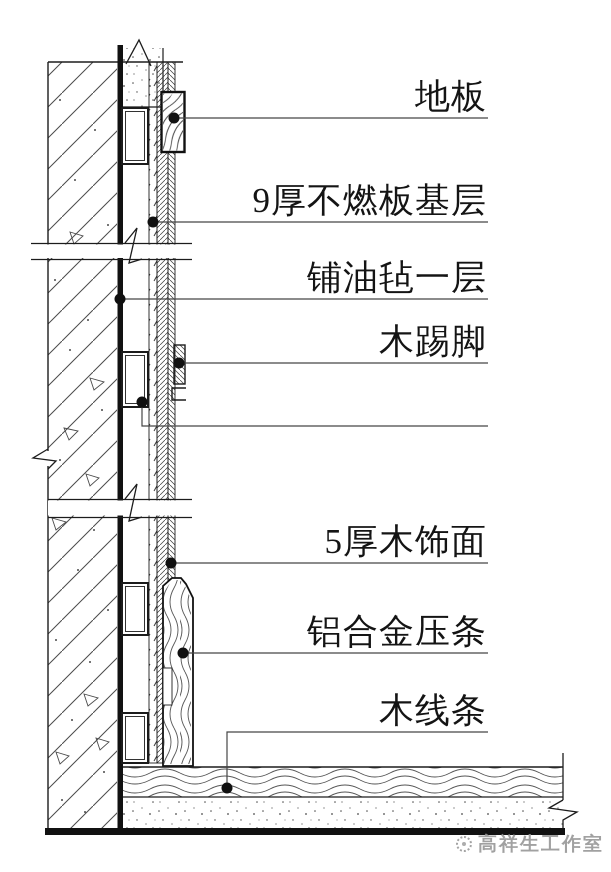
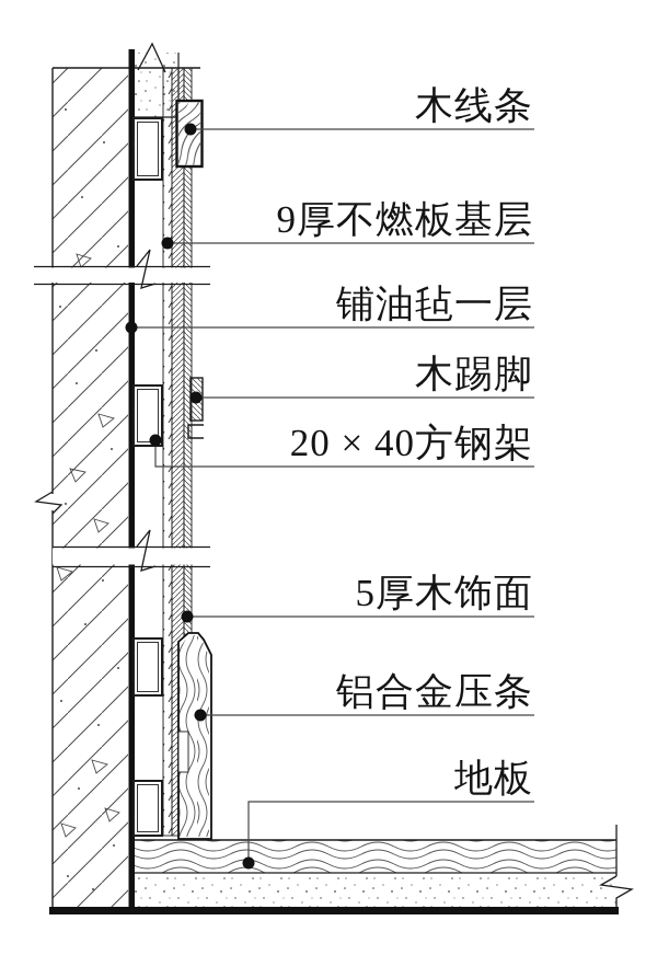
- 地板
+ 木线条
  9厚不燃板基层
  铺油毡一层
  木踢脚
+ 20 × 40方钢架
  5厚木饰面
  铝合金压条
- 木线条
+ 地板
- 高祥生工作室
